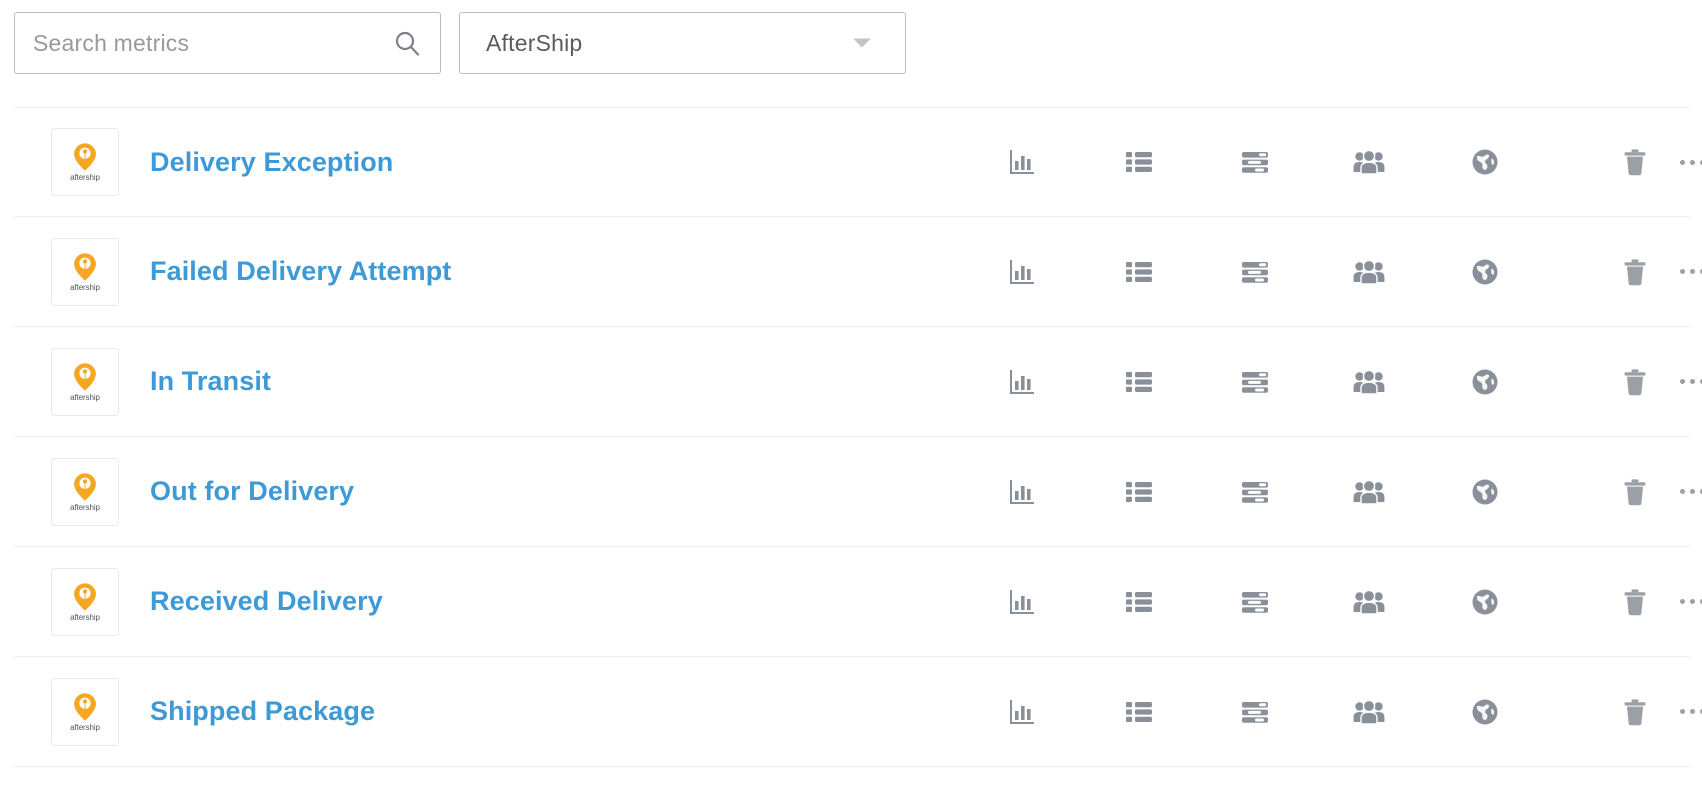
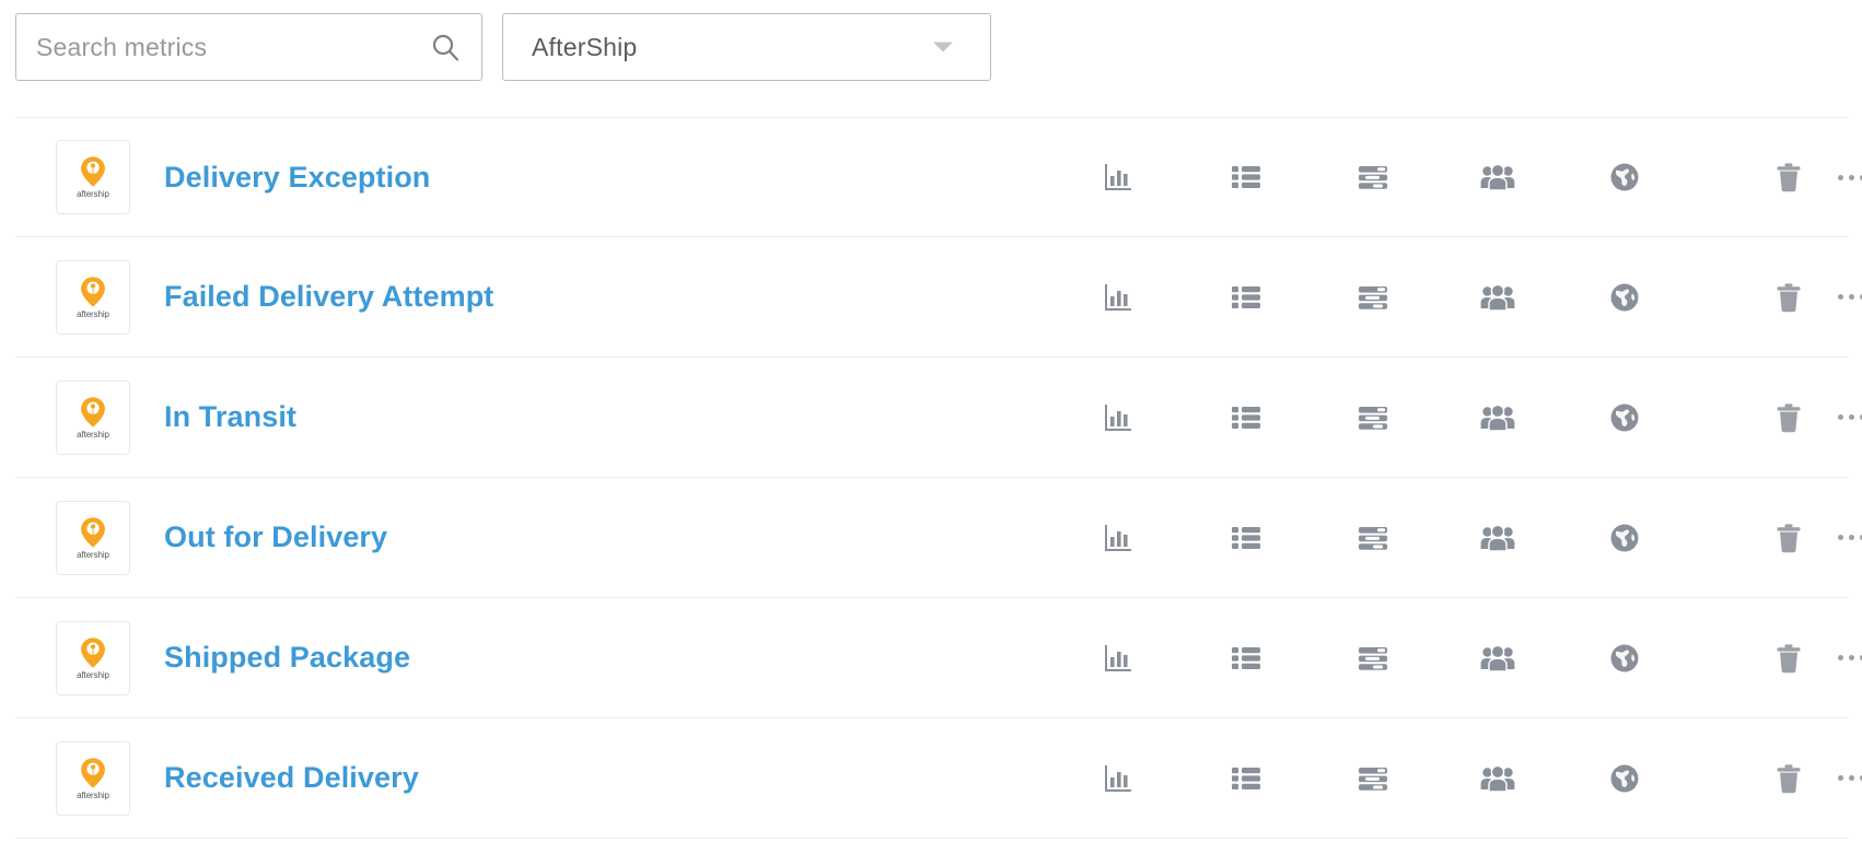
  Search metrics
  AfterShip
  aftership
  Delivery Exception
  aftership
  Failed Delivery Attempt
  aftership
  In Transit
  aftership
  Out for Delivery
  aftership
- Received Delivery
+ Shipped Package
  aftership
- Shipped Package
+ Received Delivery
